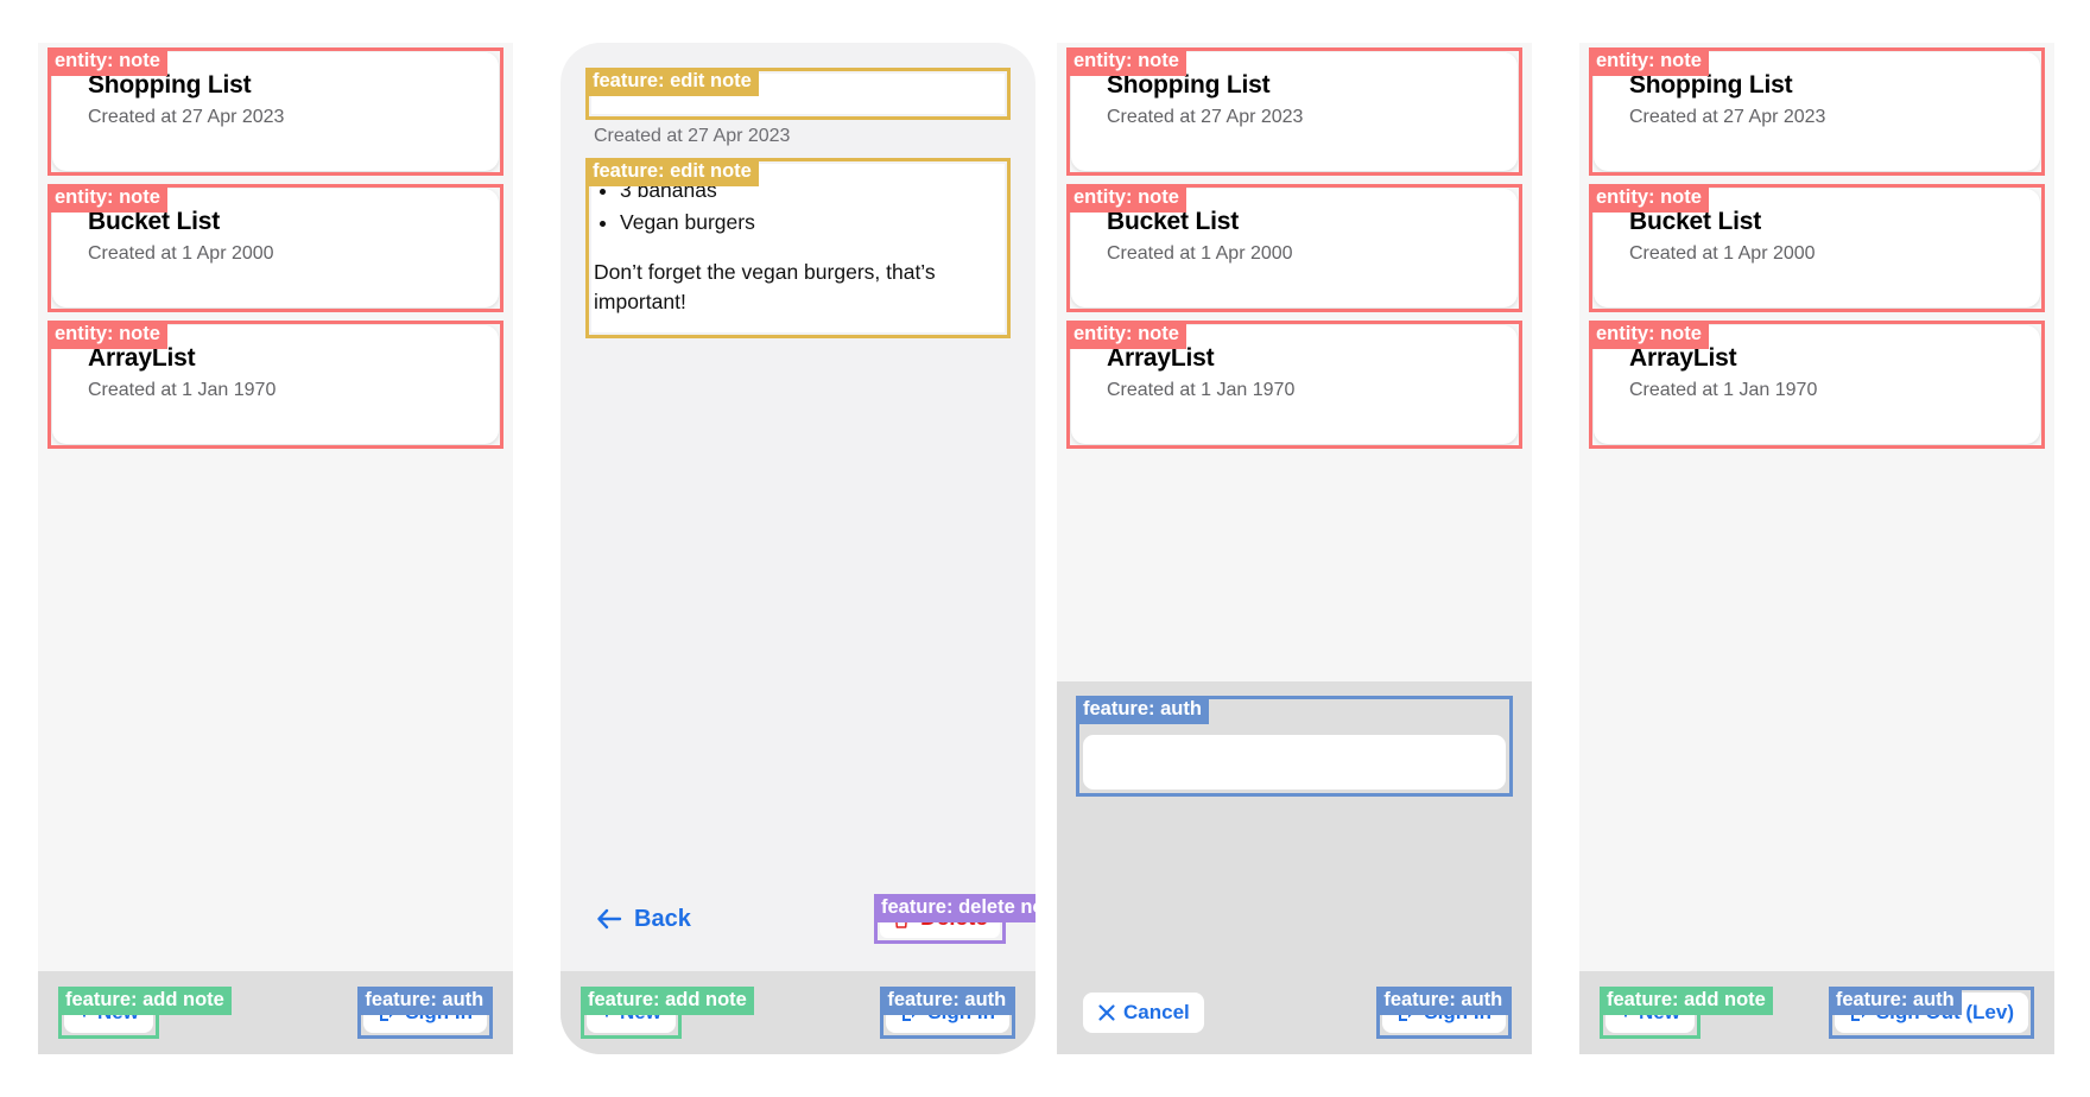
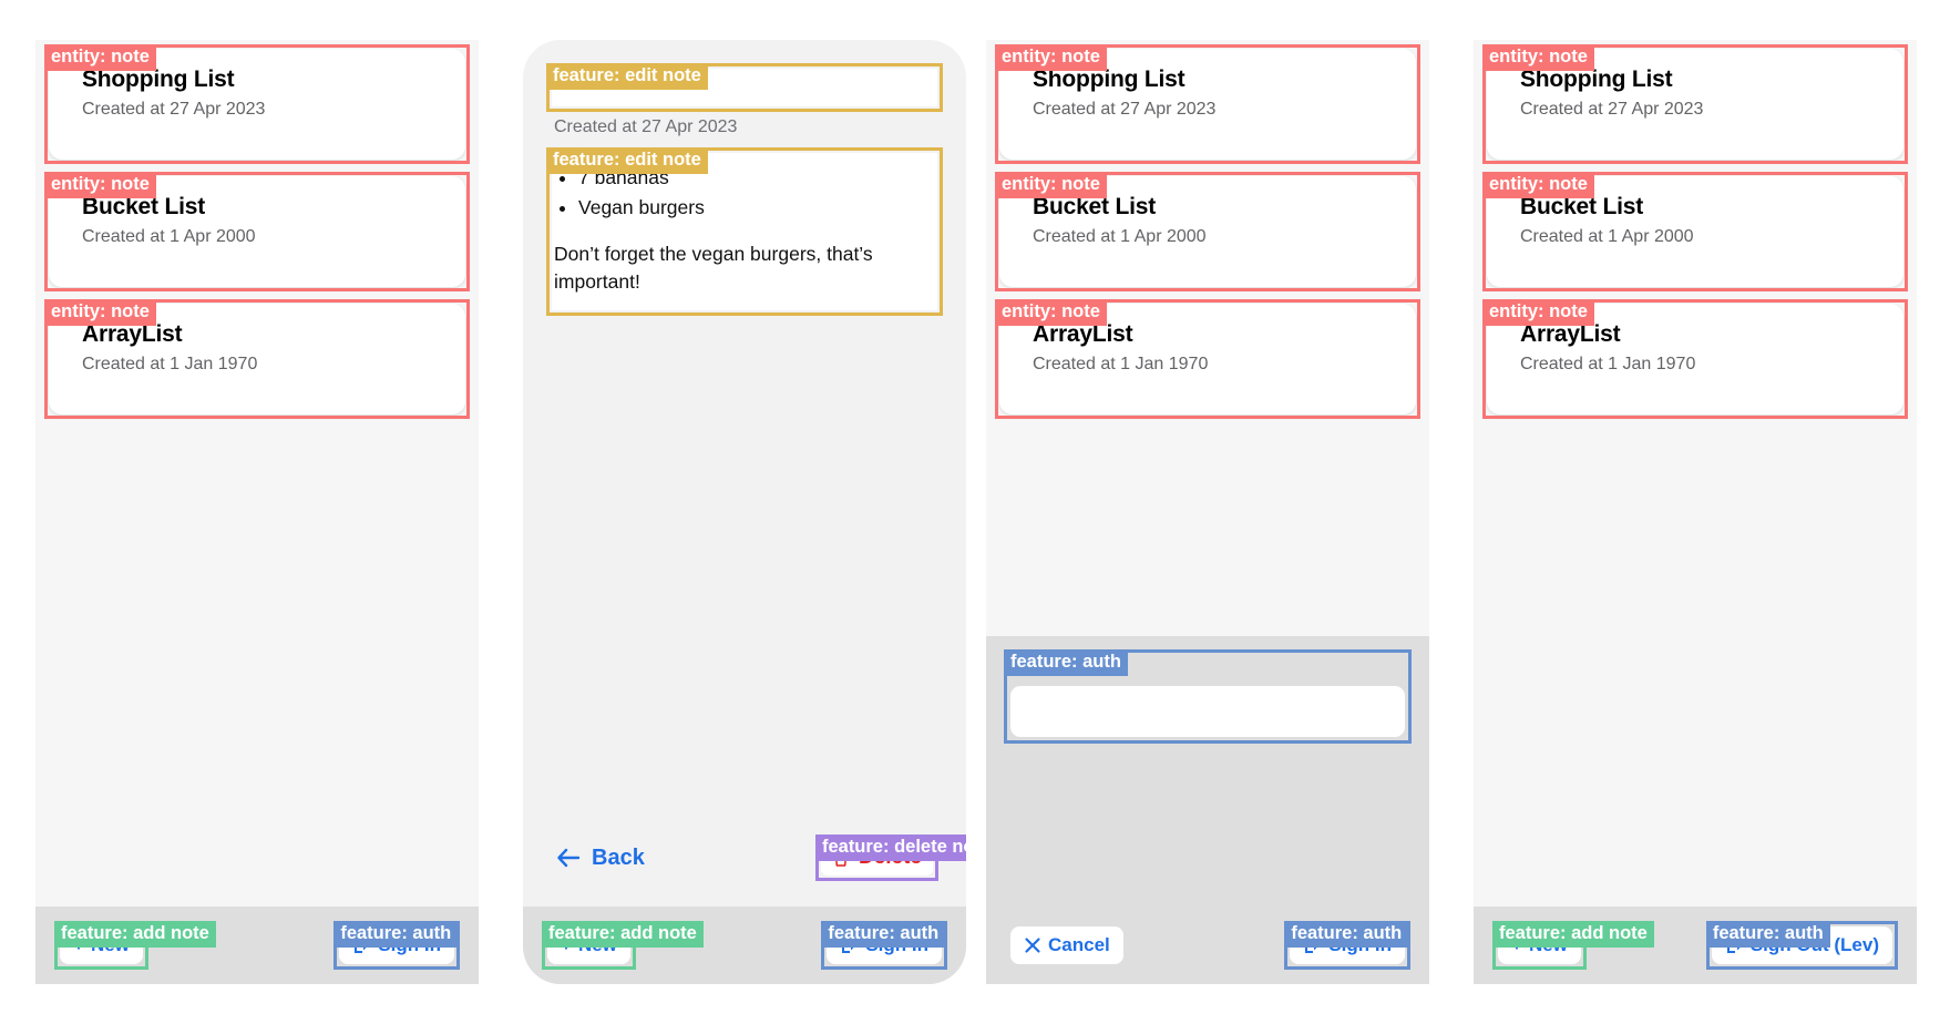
  Shopping List
  Created at 27 Apr 2023
  entity: note
  Bucket List
  Created at 1 Apr 2000
  entity: note
  ArrayList
  Created at 1 Jan 1970
  entity: note
  feature: add note
  feature: auth
  feature: edit note
  Created at 27 Apr 2023
- 3 bananas
+ 7 bananas
  Vegan burgers
  Don’t forget the vegan burgers, that’s important!
  feature: edit note
  Back
  feature: delete n
  feature: add note
  feature: auth
  Shopping List
  Created at 27 Apr 2023
  entity: note
  Bucket List
  Created at 1 Apr 2000
  entity: note
  ArrayList
  Created at 1 Jan 1970
  entity: note
  feature: auth
  Cancel
  feature: auth
  Shopping List
  Created at 27 Apr 2023
  entity: note
  Bucket List
  Created at 1 Apr 2000
  entity: note
  ArrayList
  Created at 1 Jan 1970
  entity: note
  feature: add note
  feature: auth
